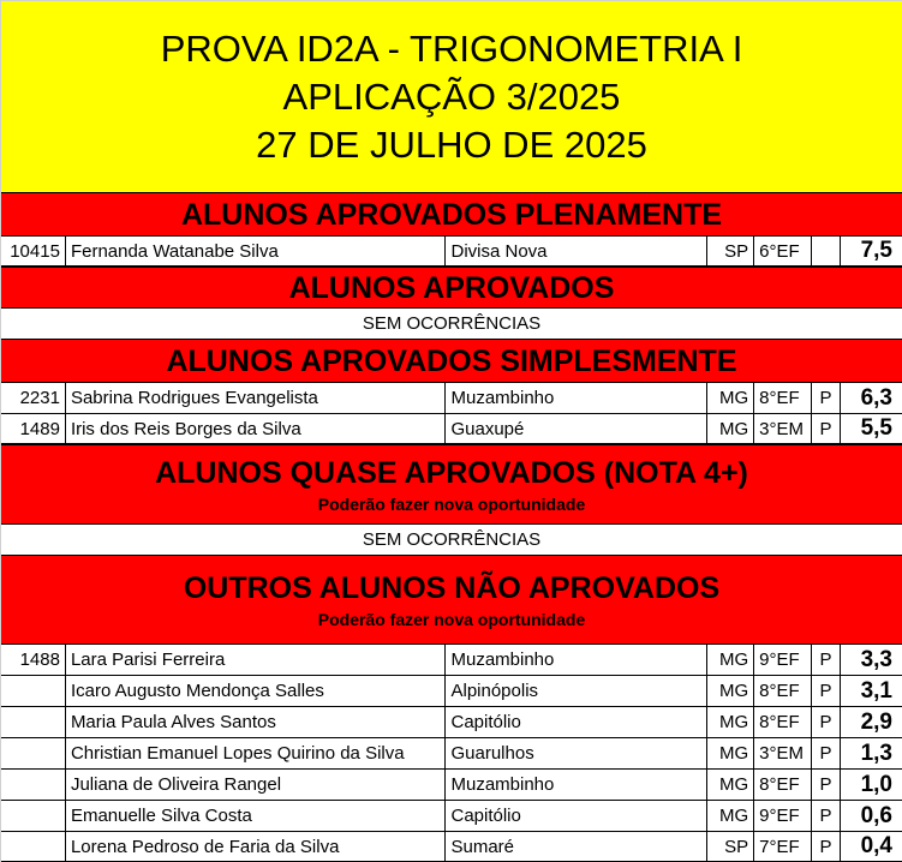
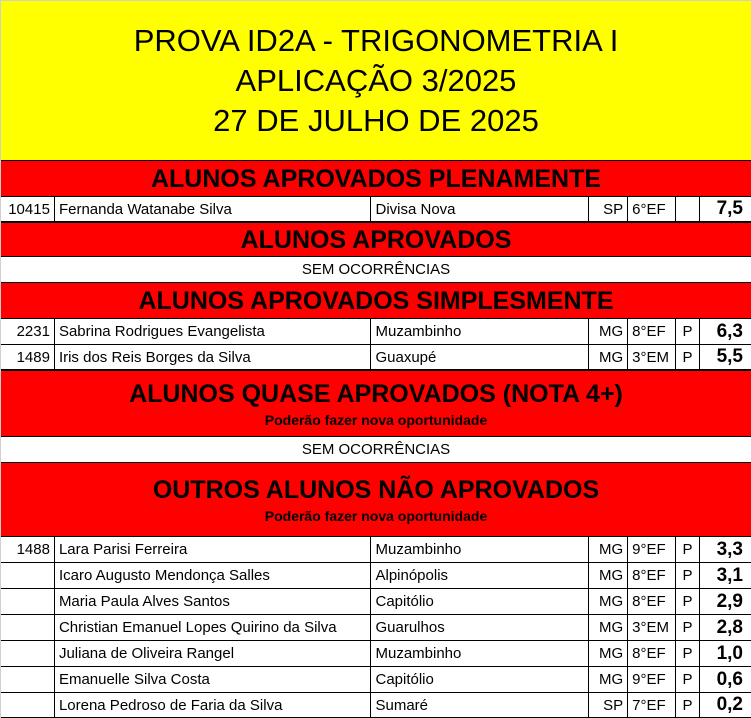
  PROVA ID2A - TRIGONOMETRIA I
  APLICAÇÃO 3/2025
  27 DE JULHO DE 2025
  ALUNOS APROVADOS PLENAMENTE
  10415
  Fernanda Watanabe Silva
  Divisa Nova
  SP
  6°EF
  7,5
  ALUNOS APROVADOS
  SEM OCORRÊNCIAS
  ALUNOS APROVADOS SIMPLESMENTE
  2231
  Sabrina Rodrigues Evangelista
  Muzambinho
  MG
  8°EF
  P
  6,3
  1489
  Iris dos Reis Borges da Silva
  Guaxupé
  MG
  3°EM
  P
  5,5
  ALUNOS QUASE APROVADOS (NOTA 4+)
  Poderão fazer nova oportunidade
  SEM OCORRÊNCIAS
  OUTROS ALUNOS NÃO APROVADOS
  Poderão fazer nova oportunidade
  1488
  Lara Parisi Ferreira
  Muzambinho
  MG
  9°EF
  P
  3,3
  Icaro Augusto Mendonça Salles
  Alpinópolis
  MG
  8°EF
  P
  3,1
  Maria Paula Alves Santos
  Capitólio
  MG
  8°EF
  P
  2,9
  Christian Emanuel Lopes Quirino da Silva
  Guarulhos
  MG
  3°EM
  P
- 1,3
+ 2,8
  Juliana de Oliveira Rangel
  Muzambinho
  MG
  8°EF
  P
  1,0
  Emanuelle Silva Costa
  Capitólio
  MG
  9°EF
  P
  0,6
  Lorena Pedroso de Faria da Silva
  Sumaré
  SP
  7°EF
  P
- 0,4
+ 0,2
